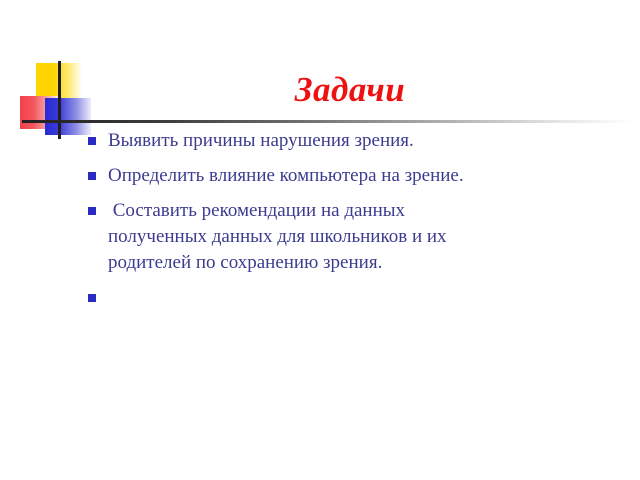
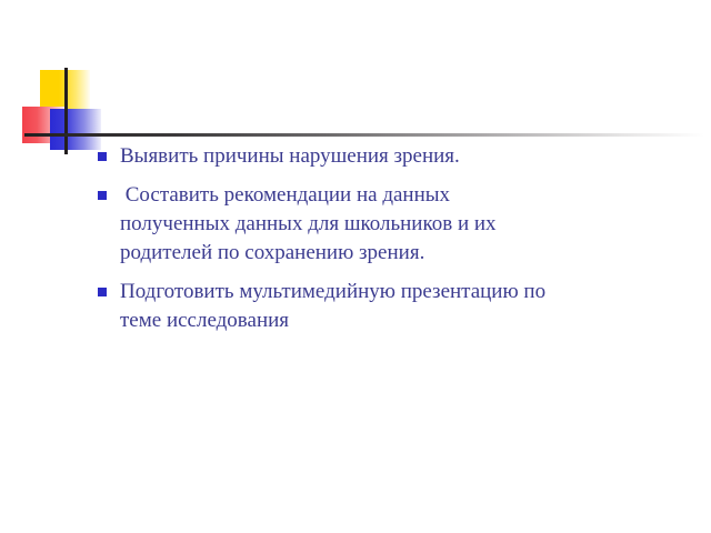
- Задачи
  Выявить причины нарушения зрения.
- Определить влияние компьютера на зрение.
  Составить рекомендации на данных полученных данных для школьников и их родителей по сохранению зрения.
+ Подготовить мультимедийную презентацию по теме исследования
